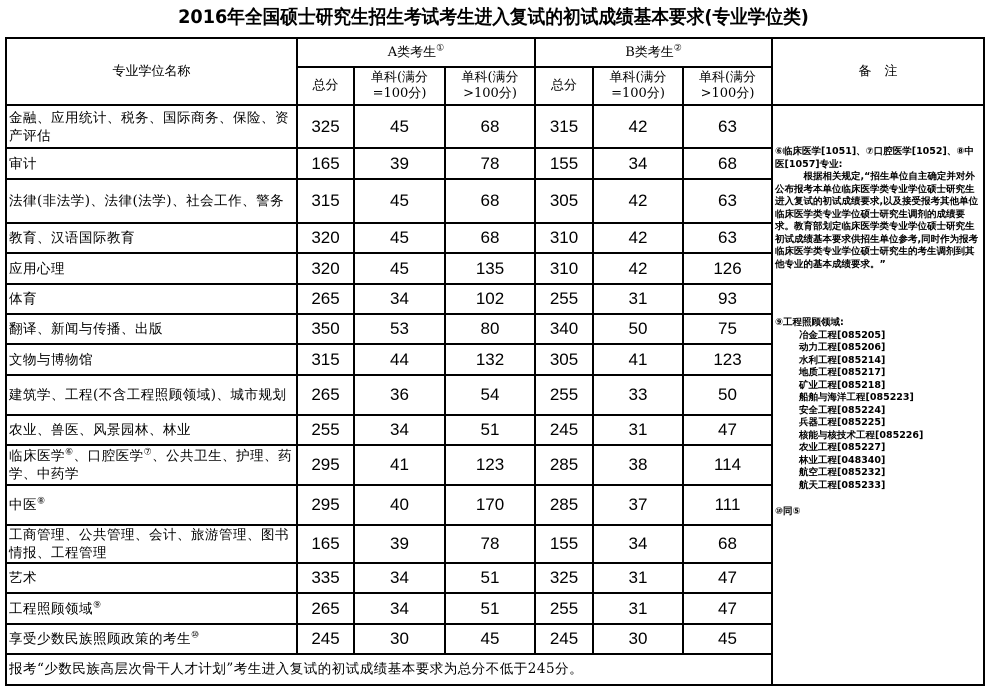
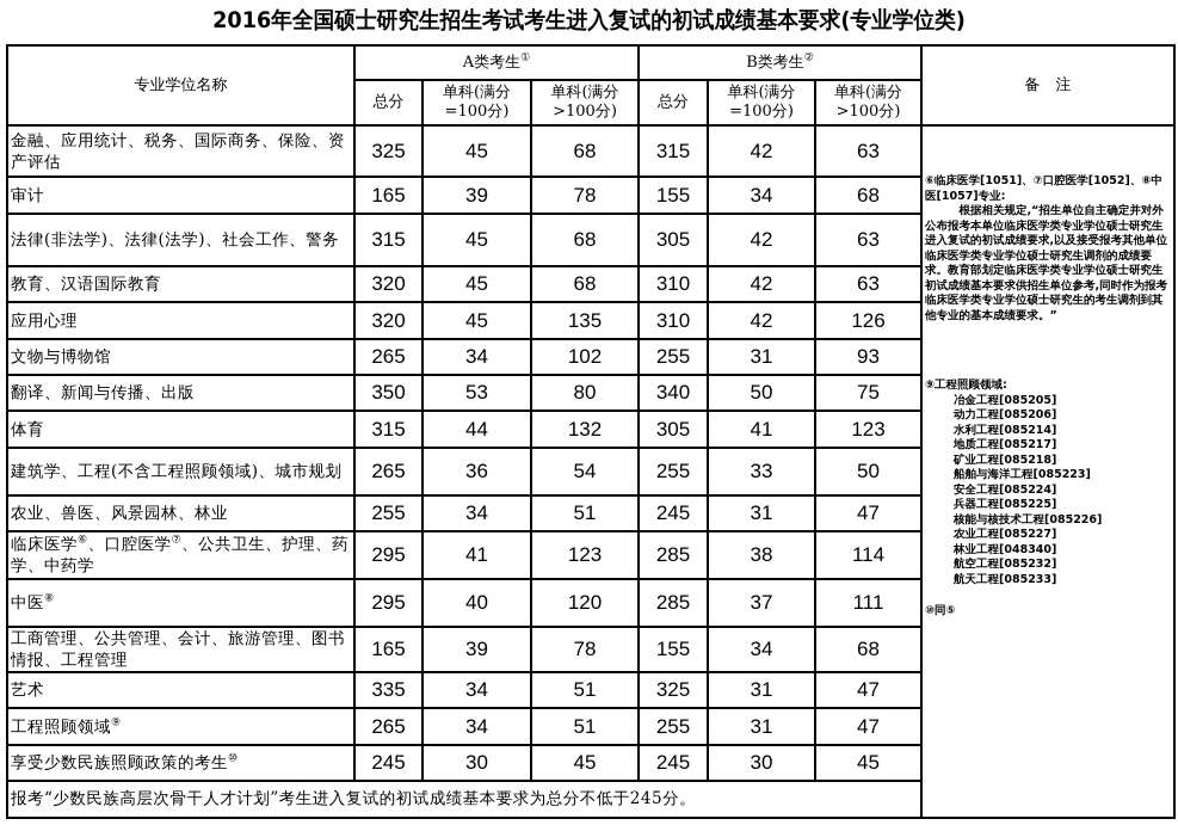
  2016年全国硕士研究生招生考试考生进入复试的初试成绩基本要求(专业学位类)
  专业学位名称	A类考生①	B类考生②	备 注
  总分	单科(满分=100分)	单科(满分>100分)	总分	单科(满分=100分)	单科(满分>100分)
  金融、应用统计、税务、国际商务、保险、资产评估	325	45	68	315	42	63	⑥临床医学[1051]、⑦口腔医学[1052]、⑧中医[1057]专业: 根据相关规定,“招生单位自主确定并对外公布报考本单位临床医学类专业学位硕士研究生进入复试的初试成绩要求,以及接受报考其他单位临床医学类专业学位硕士研究生调剂的成绩要求。教育部划定临床医学类专业学位硕士研究生初试成绩基本要求供招生单位参考,同时作为报考临床医学类专业学位硕士研究生的考生调剂到其他专业的基本成绩要求。” ⑨工程照顾领域: 冶金工程[085205] 动力工程[085206] 水利工程[085214] 地质工程[085217] 矿业工程[085218] 船舶与海洋工程[085223] 安全工程[085224] 兵器工程[085225] 核能与核技术工程[085226] 农业工程[085227] 林业工程[048340] 航空工程[085232] 航天工程[085233] ⑩同⑤
  审计	165	39	78	155	34	68
  法律(非法学)、法律(法学)、社会工作、警务	315	45	68	305	42	63
  教育、汉语国际教育	320	45	68	310	42	63
  应用心理	320	45	135	310	42	126
- 体育	265	34	102	255	31	93
+ 文物与博物馆	265	34	102	255	31	93
  翻译、新闻与传播、出版	350	53	80	340	50	75
- 文物与博物馆	315	44	132	305	41	123
+ 体育	315	44	132	305	41	123
  建筑学、工程(不含工程照顾领域)、城市规划	265	36	54	255	33	50
  农业、兽医、风景园林、林业	255	34	51	245	31	47
  临床医学⑥、口腔医学⑦、公共卫生、护理、药学、中药学	295	41	123	285	38	114
- 中医⑧	295	40	170	285	37	111
+ 中医⑧	295	40	120	285	37	111
  工商管理、公共管理、会计、旅游管理、图书情报、工程管理	165	39	78	155	34	68
  艺术	335	34	51	325	31	47
  工程照顾领域⑨	265	34	51	255	31	47
  享受少数民族照顾政策的考生⑩	245	30	45	245	30	45
  报考“少数民族高层次骨干人才计划”考生进入复试的初试成绩基本要求为总分不低于245分。
